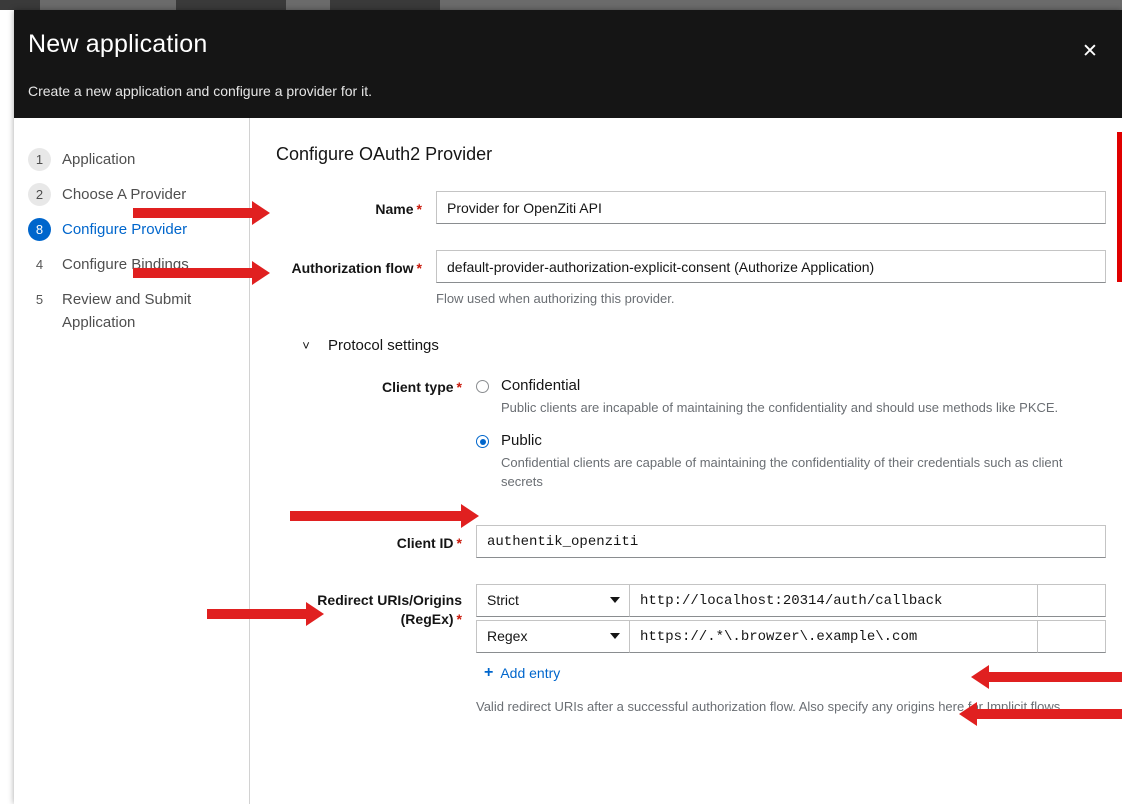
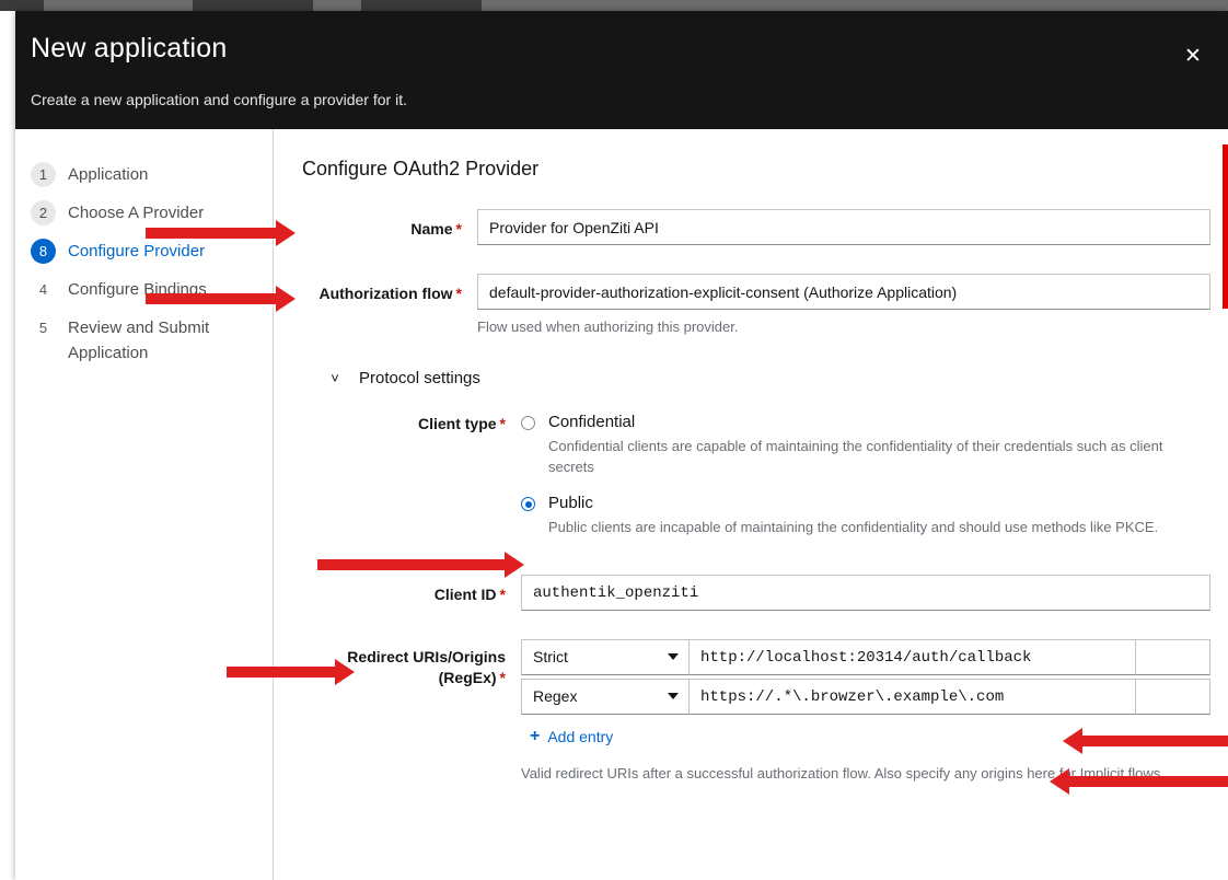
  New application
  Create a new application and configure a provider for it.
  ✕
  1
  Application
  2
  Choose A Provider
  8
  Configure Provider
  4
  Configure Bindings
  5
  Review and Submit Application
  Configure OAuth2 Provider
  Name *
  Provider for OpenZiti API
  Authorization flow *
  default-provider-authorization-explicit-consent (Authorize Application)
  Flow used when authorizing this provider.
  ˅
  Protocol settings
  Client type *
  Confidential
- Public clients are incapable of maintaining the confidentiality and should use methods like PKCE.
+ Confidential clients are capable of maintaining the confidentiality of their credentials such as client secrets
  Public
- Confidential clients are capable of maintaining the confidentiality of their credentials such as client secrets
+ Public clients are incapable of maintaining the confidentiality and should use methods like PKCE.
  Client ID *
  authentik_openziti
  Redirect URIs/Origins
  (RegEx) *
  Strict
  http://localhost:20314/auth/callback
  Regex
  https://.*\.browzer\.example\.com
  +
  Add entry
  Valid redirect URIs after a successful authorization flow. Also specify any origins herr Implicit flows.
